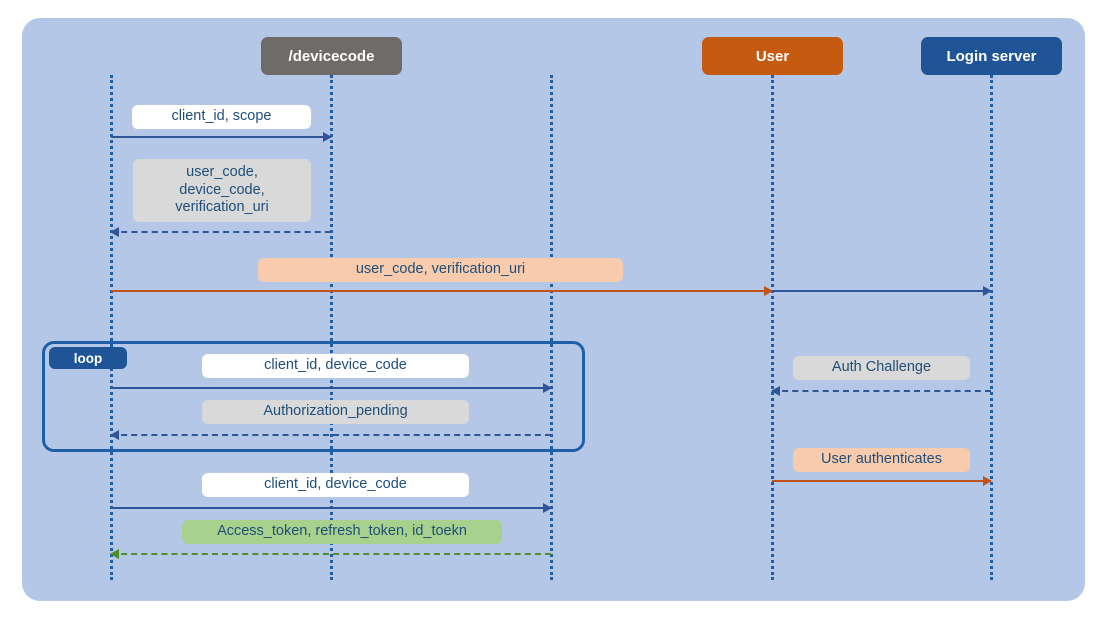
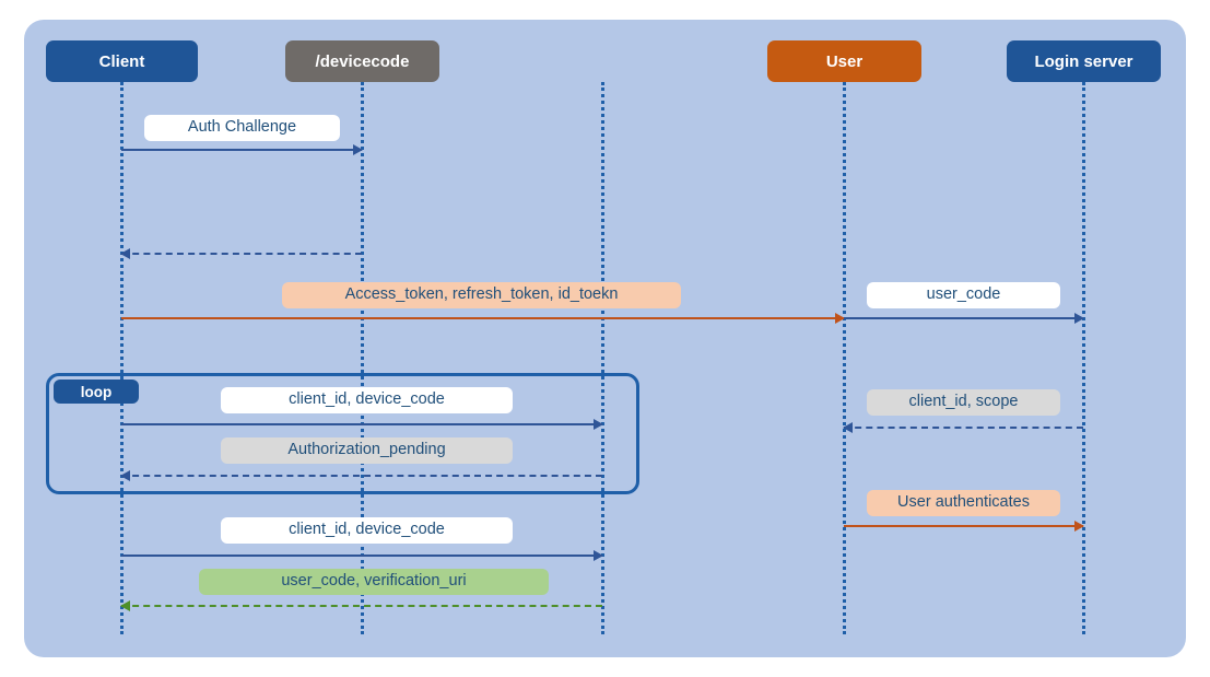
  loop
+ Client
  /devicecode
  User
  Login server
- client_id, scope
+ Auth Challenge
- user_code,
- device_code,
- verification_uri
- user_code, verification_uri
+ Access_token, refresh_token, id_toekn
+ user_code
  client_id, device_code
- Auth Challenge
+ client_id, scope
  Authorization_pending
  User authenticates
  client_id, device_code
- Access_token, refresh_token, id_toekn
+ user_code, verification_uri
